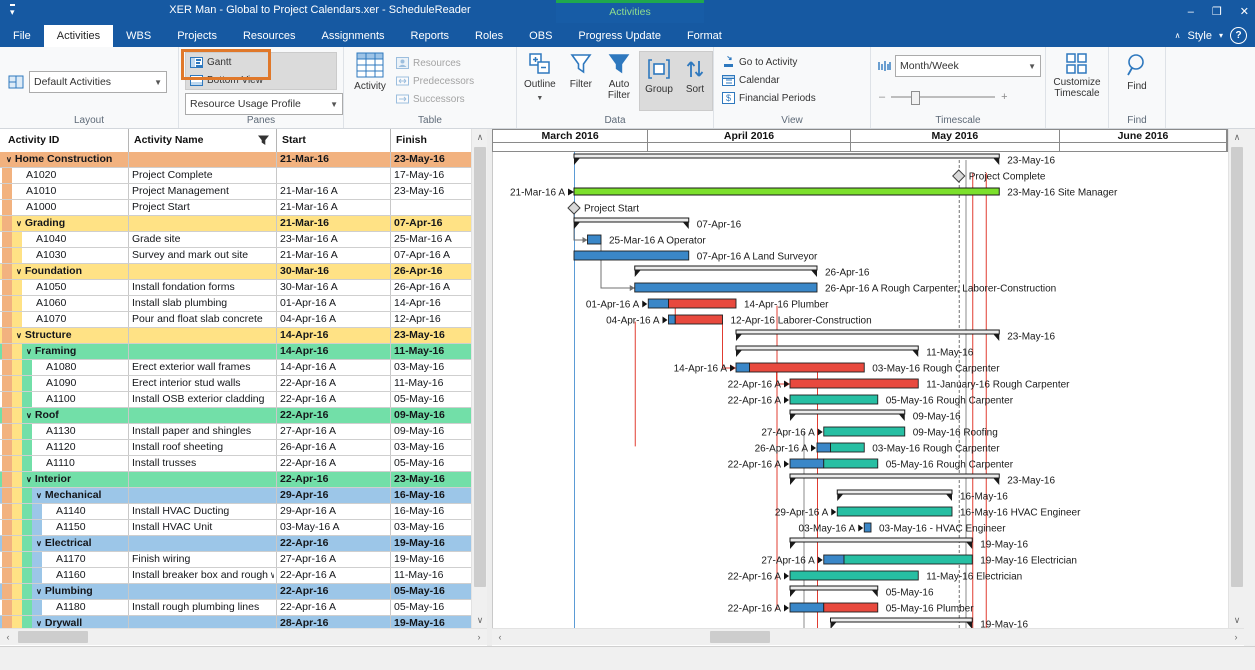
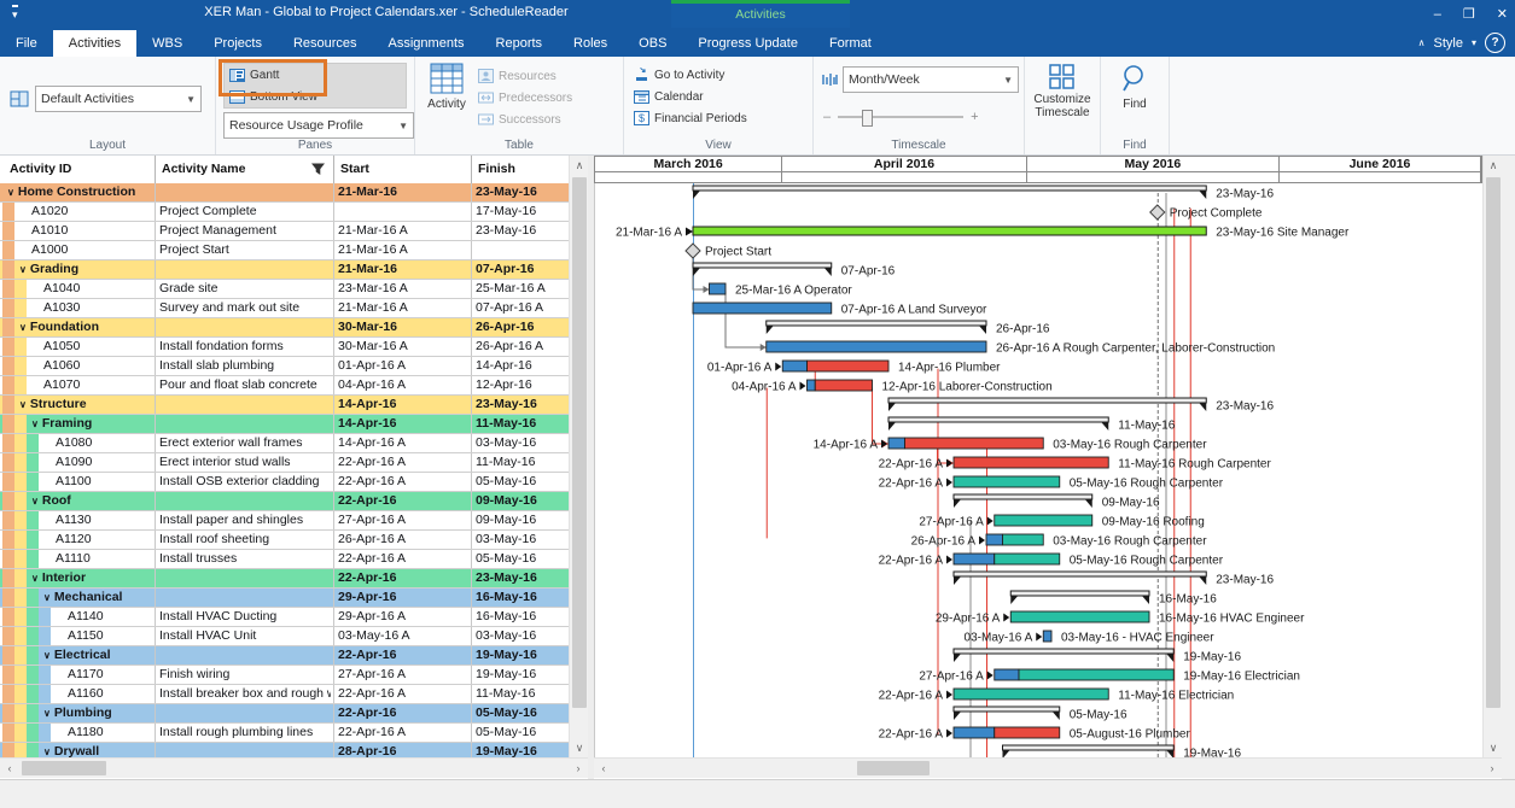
  ▾
  XER Man - Global to Project Calendars.xer - ScheduleReader
  Activities
  –
  ❒
  ✕
  File
  Activities
  WBS
  Projects
  Resources
  Assignments
  Reports
  Roles
  OBS
  Progress Update
  Format
  ∧
  Style
  ▾
  ?
  Default Activities
  ▼
  Layout
  Gantt
  Bottom View
  Resource Usage Profile
  ▼
  Panes
  Activity
  Resources
  Predecessors
  Successors
  Table
- Outline
- Filter
- Auto Filter
- Group
- Sort
- Data
  Go to Activity
  Calendar
  $
  Financial Periods
  View
  Month/Week
  ▼
  –
  +
  Timescale
  Customize Timescale
  Find
  Find
  Activity ID
  Activity Name
  Start
  Finish
  ∨ Home Construction
  21-Mar-16
  23-May-16
  A1020
  Project Complete
  17-May-16
  A1010
  Project Management
  21-Mar-16 A
  23-May-16
  A1000
  Project Start
  21-Mar-16 A
  ∨ Grading
  21-Mar-16
  07-Apr-16
  A1040
  Grade site
  23-Mar-16 A
  25-Mar-16 A
  A1030
  Survey and mark out site
  21-Mar-16 A
  07-Apr-16 A
  ∨ Foundation
  30-Mar-16
  26-Apr-16
  A1050
  Install fondation forms
  30-Mar-16 A
  26-Apr-16 A
  A1060
  Install slab plumbing
  01-Apr-16 A
  14-Apr-16
  A1070
  Pour and float slab concrete
  04-Apr-16 A
  12-Apr-16
  ∨ Structure
  14-Apr-16
  23-May-16
  ∨ Framing
  14-Apr-16
  11-May-16
  A1080
  Erect exterior wall frames
  14-Apr-16 A
  03-May-16
  A1090
  Erect interior stud walls
  22-Apr-16 A
  11-May-16
  A1100
  Install OSB exterior cladding
  22-Apr-16 A
  05-May-16
  ∨ Roof
  22-Apr-16
  09-May-16
  A1130
  Install paper and shingles
  27-Apr-16 A
  09-May-16
  A1120
  Install roof sheeting
  26-Apr-16 A
  03-May-16
  A1110
  Install trusses
  22-Apr-16 A
  05-May-16
  ∨ Interior
  22-Apr-16
  23-May-16
  ∨ Mechanical
  29-Apr-16
  16-May-16
  A1140
  Install HVAC Ducting
  29-Apr-16 A
  16-May-16
  A1150
  Install HVAC Unit
  03-May-16 A
  03-May-16
  ∨ Electrical
  22-Apr-16
  19-May-16
  A1170
  Finish wiring
  27-Apr-16 A
  19-May-16
  A1160
  Install breaker box and rough
  22-Apr-16 A
  11-May-16
  ∨ Plumbing
  22-Apr-16
  05-May-16
  A1180
  Install rough plumbing lines
  22-Apr-16 A
  05-May-16
  ∨ Drywall
  28-Apr-16
  19-May-16
  ∧
  ∨
  ‹
  ›
  March 2016
  April 2016
  May 2016
  June 2016
  23-May-16
  Project Complete
  21-Mar-16 A
  23-May-16 Site Manager
  Project Start
  07-Apr-16
  25-Mar-16 A Operator
  07-Apr-16 A Land Surveyor
  26-Apr-16
  26-Apr-16 A Rough Carpenter, Laborer-Construction
  01-Apr-16 A
  14-Apr-16 Plumber
  04-Apr-16 A
  12-Apr-16 Laborer-Construction
  23-May-16
  11-May-16
  14-Apr-16 A
  03-May-16 Rough Carpenter
  22-Apr-16 A
- 11-January-16 Rough Carpenter
+ 11-May-16 Rough Carpenter
  22-Apr-16 A
  05-May-16 Rough Carpenter
  09-May-16
  27-Apr-16 A
  09-May-16 Roofing
  26-Apr-16 A
  03-May-16 Rough Carpenter
  22-Apr-16 A
  05-May-16 Rough Carpenter
  23-May-16
  16-May-16
  29-Apr-16 A
  16-May-16 HVAC Engineer
  03-May-16 A
  03-May-16 - HVAC Engineer
  19-May-16
  27-Apr-16 A
  19-May-16 Electrician
  22-Apr-16 A
  11-May-16 Electrician
  05-May-16
  22-Apr-16 A
- 05-May-16 Plumber
+ 05-August-16 Plumber
  19-May-16
  ∧
  ∨
  ‹
  ›
